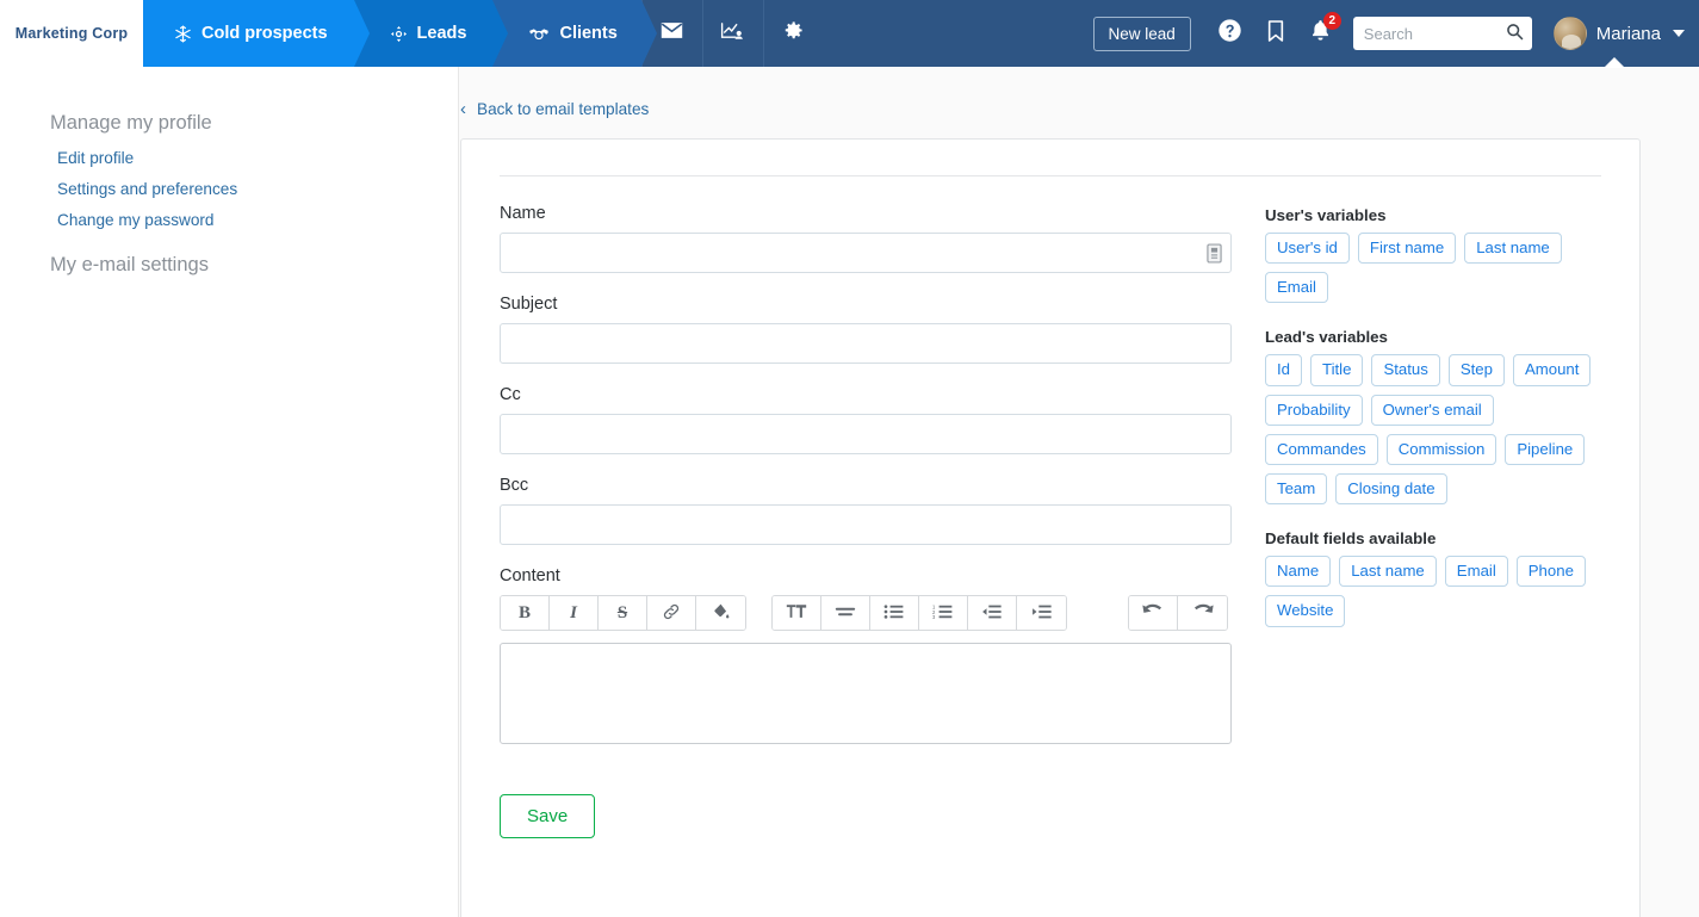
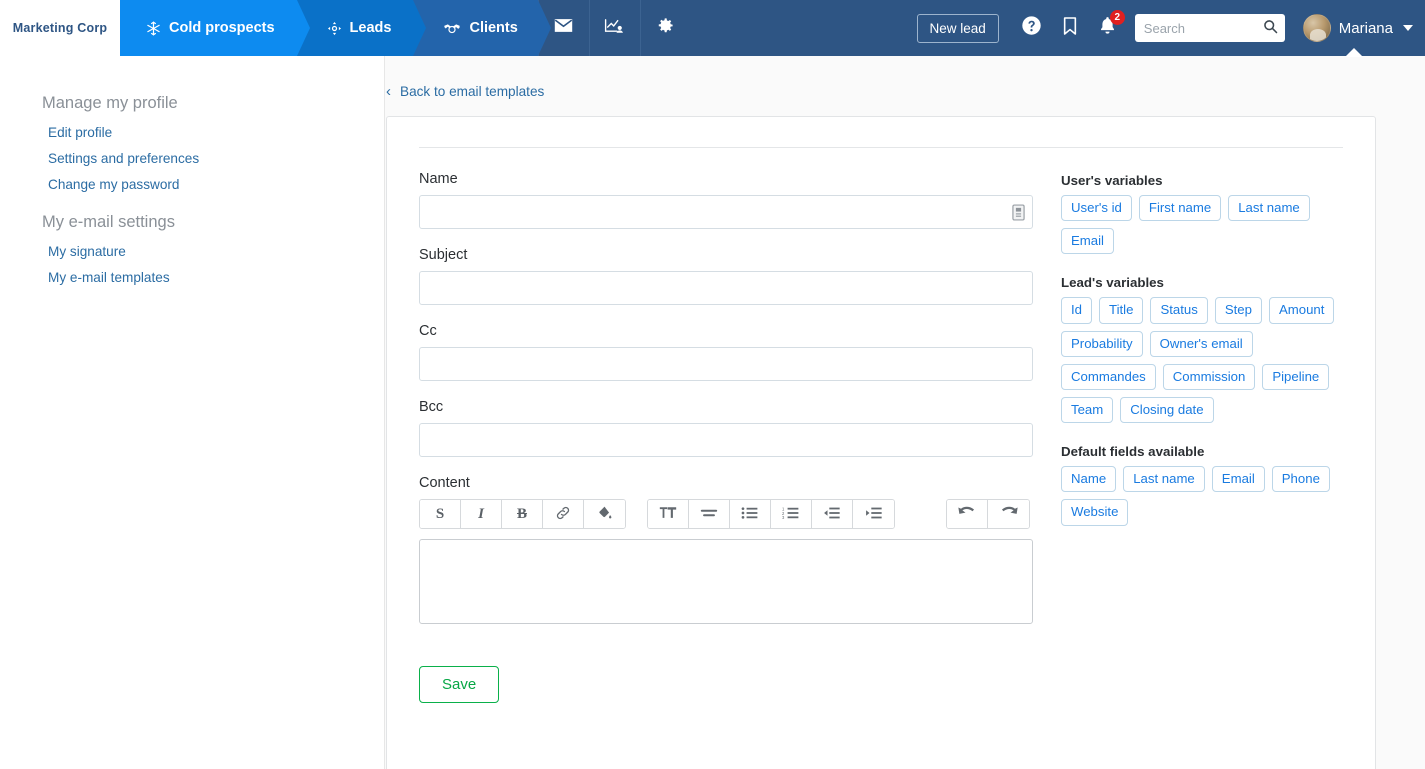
  Marketing Corp
  Cold prospects
  Leads
  Clients
  New lead
  2
  Search
  Mariana
  Manage my profile
  Edit profile
  Settings and preferences
  Change my password
  My e-mail settings
+ My signature
+ My e-mail templates
  ‹
  Back to email templates
  Name
  Subject
  Cc
  Bcc
  Content
- B
+ S
  I
- S
+ B
  Save
  User's variables
  User's id
  First name
  Last name
  Email
  Lead's variables
  Id
  Title
  Status
  Step
  Amount
  Probability
  Owner's email
  Commandes
  Commission
  Pipeline
  Team
  Closing date
  Default fields available
  Name
  Last name
  Email
  Phone
  Website
